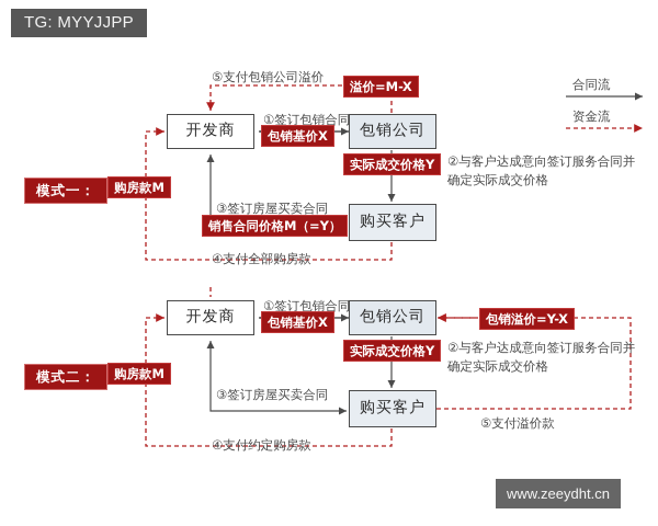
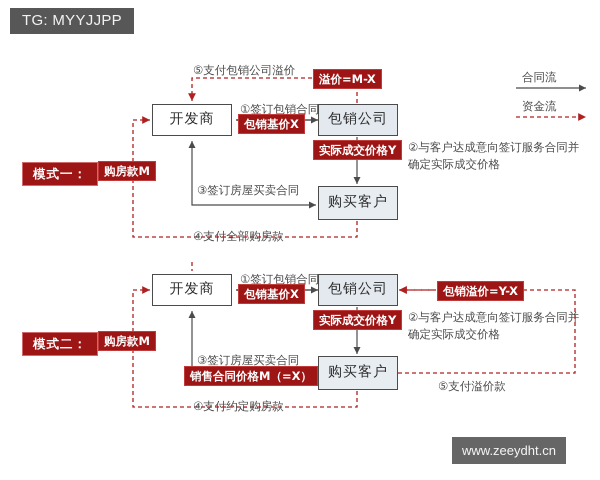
  TG: MYYJJPP
  合同流
  资金流
  模式一：
  开发商
  包销公司
  购买客户
  ⑤支付包销公司溢价
  溢价=M-X
  ①签订包销合同
  包销基价X
  实际成交价格Y
  ②与客户达成意向签订服务合同并确定实际成交价格
  ③签订房屋买卖合同
- 销售合同价格M（=Y）
  购房款M
  ④支付全部购房款
  模式二：
  开发商
  包销公司
  购买客户
  ①签订包销合同
  包销基价X
  包销溢价=Y-X
  实际成交价格Y
  ②与客户达成意向签订服务合同并确定实际成交价格
  ③签订房屋买卖合同
+ 销售合同价格M（=X）
  购房款M
  ④支付约定购房款
  ⑤支付溢价款
  www.zeeydht.cn
